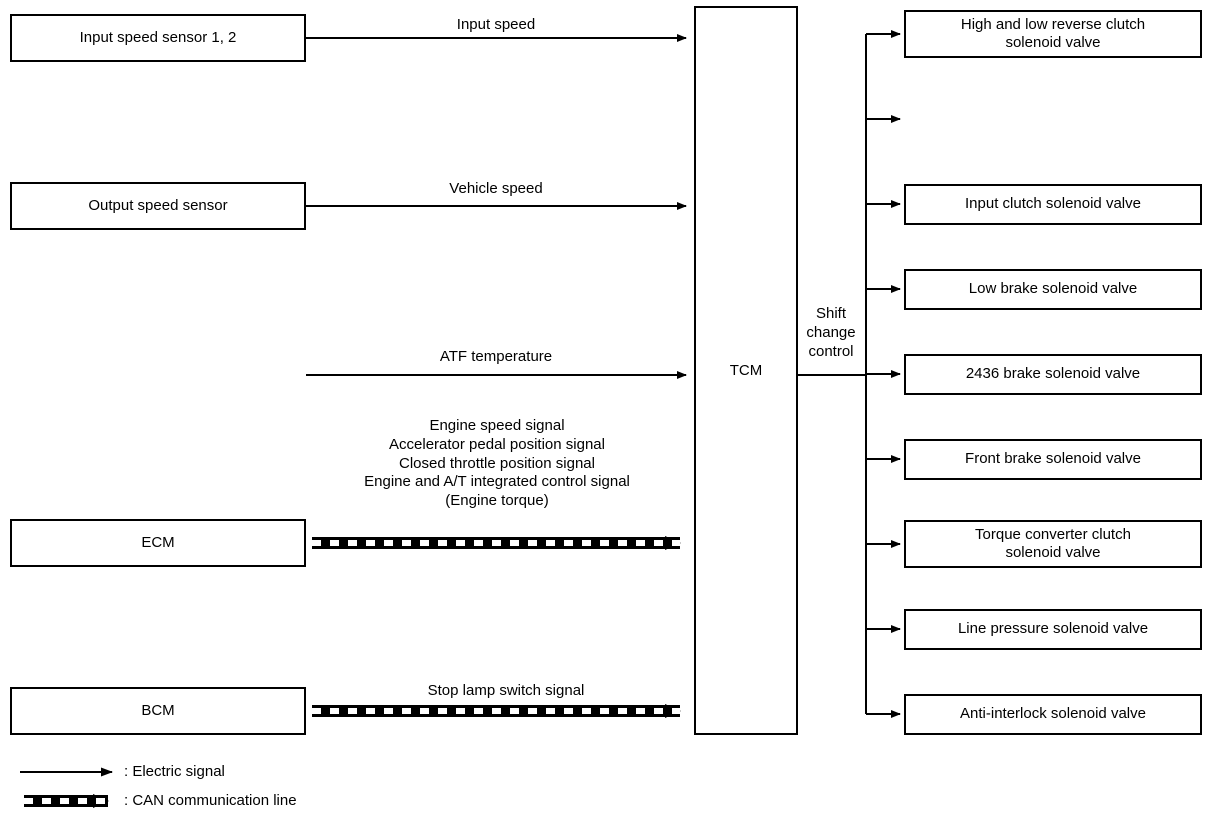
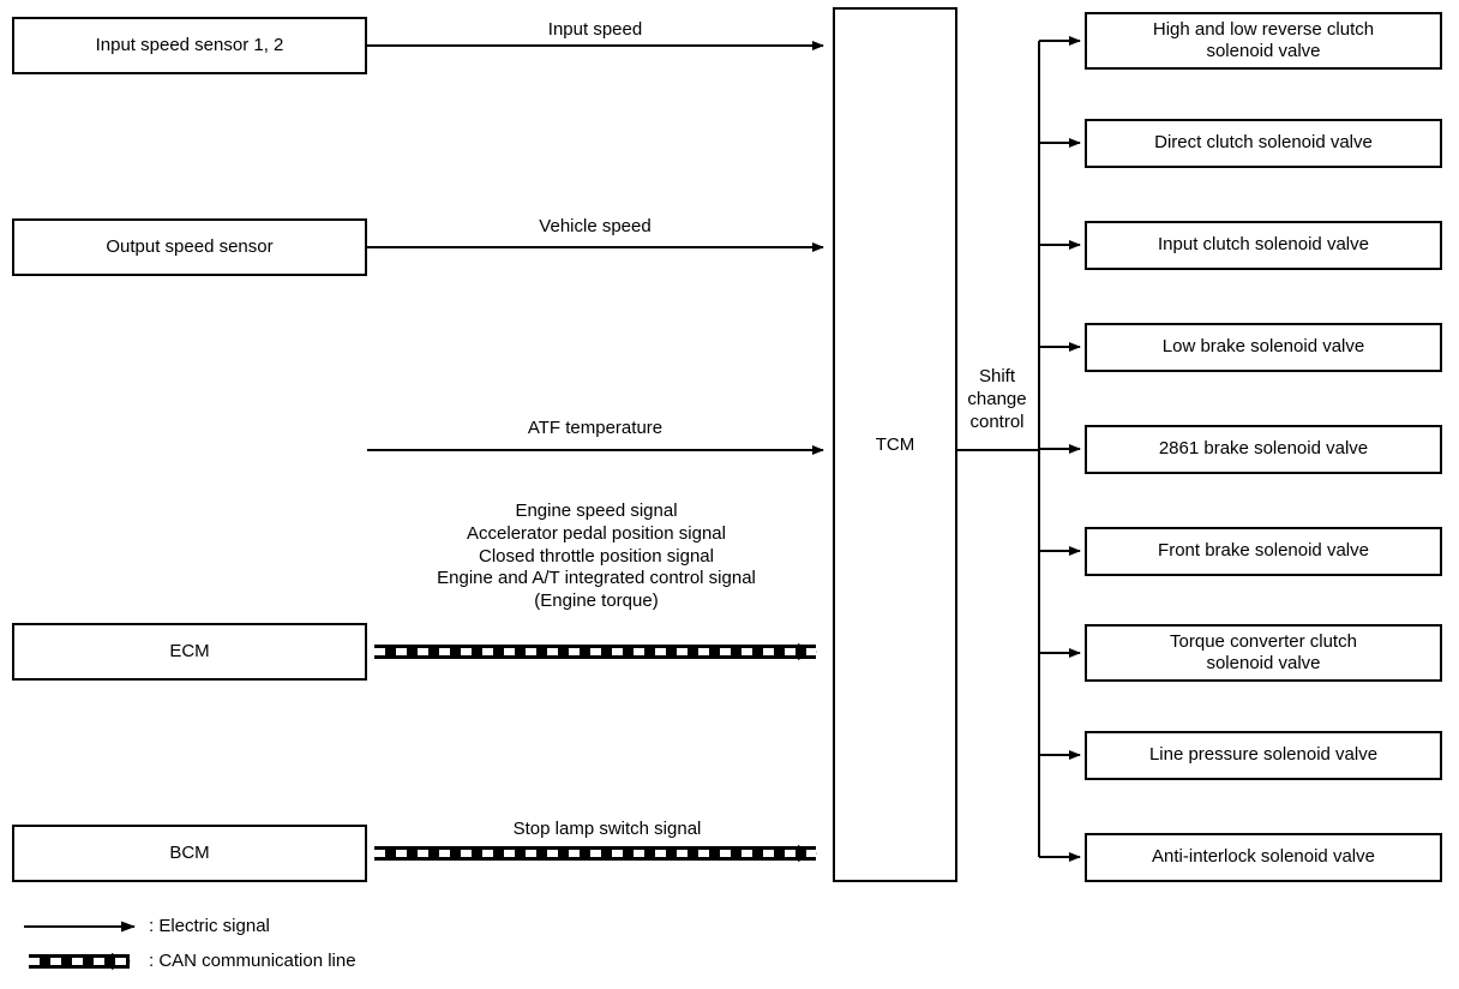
  Input speed sensor 1, 2
  Output speed sensor
  ECM
  BCM
  Input speed
  Vehicle speed
  ATF temperature
  Engine speed signal
  Accelerator pedal position signal
  Closed throttle position signal
  Engine and A/T integrated control signal
  (Engine torque)
  Stop lamp switch signal
  TCM
  Shift
  change
  control
  High and low reverse clutch
  solenoid valve
+ Direct clutch solenoid valve
  Input clutch solenoid valve
  Low brake solenoid valve
- 2436 brake solenoid valve
+ 2861 brake solenoid valve
  Front brake solenoid valve
  Torque converter clutch
  solenoid valve
  Line pressure solenoid valve
  Anti-interlock solenoid valve
  : Electric signal
  : CAN communication line
